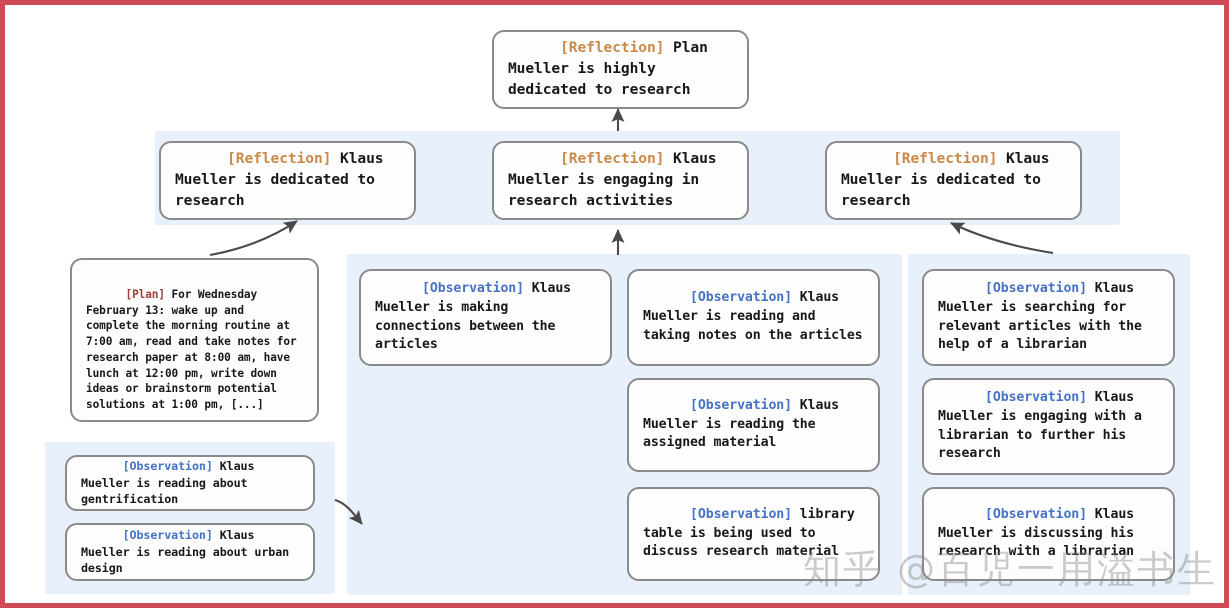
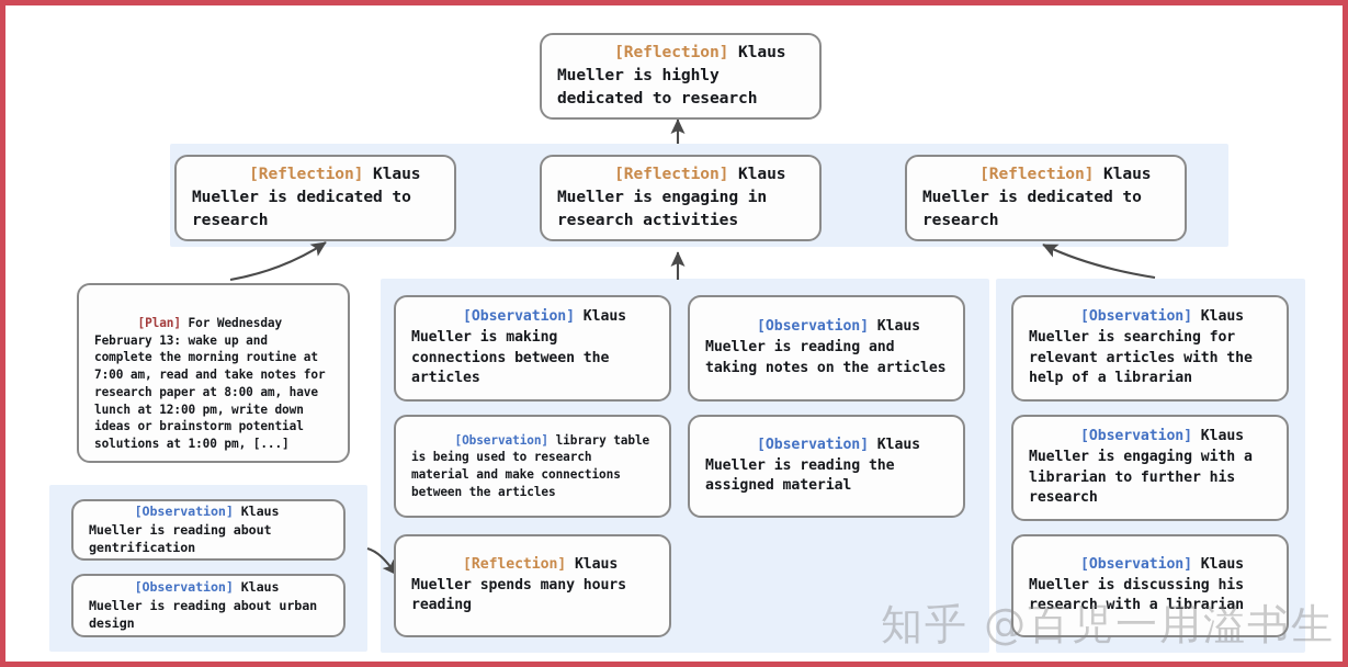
- [Reflection] Plan Mueller is highly dedicated to research
+ [Reflection] Klaus Mueller is highly dedicated to research
  [Reflection] Klaus Mueller is dedicated to research
  [Reflection] Klaus Mueller is engaging in research activities
  [Reflection] Klaus Mueller is dedicated to research
  [Plan] For Wednesday February 13: wake up and complete the morning routine at 7:00 am, read and take notes for research paper at 8:00 am, have lunch at 12:00 pm, write down ideas or brainstorm potential solutions at 1:00 pm, [...]
  [Observation] Klaus Mueller is reading about gentrification
  [Observation] Klaus Mueller is reading about urban design
  [Observation] Klaus Mueller is making connections between the articles
+ [Observation] library table is being used to research material and make connections between the articles
+ [Reflection] Klaus Mueller spends many hours reading
  [Observation] Klaus Mueller is reading and taking notes on the articles
  [Observation] Klaus Mueller is reading the assigned material
- [Observation] library table is being used to discuss research material
  [Observation] Klaus Mueller is searching for relevant articles with the help of a librarian
  [Observation] Klaus Mueller is engaging with a librarian to further his research
  [Observation] Klaus Mueller is discussing his research with a librarian
  知乎 @百児一用溢书生
